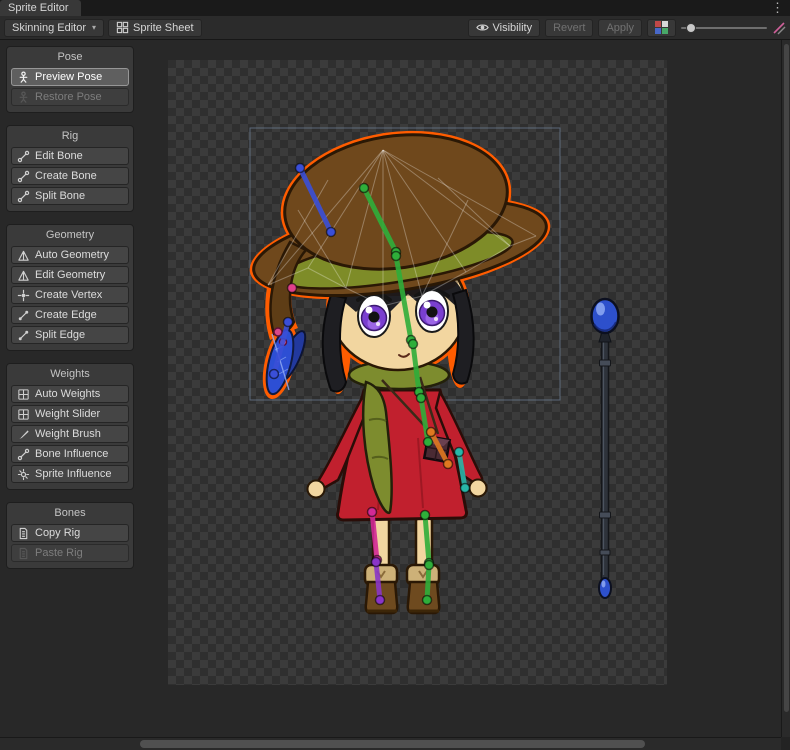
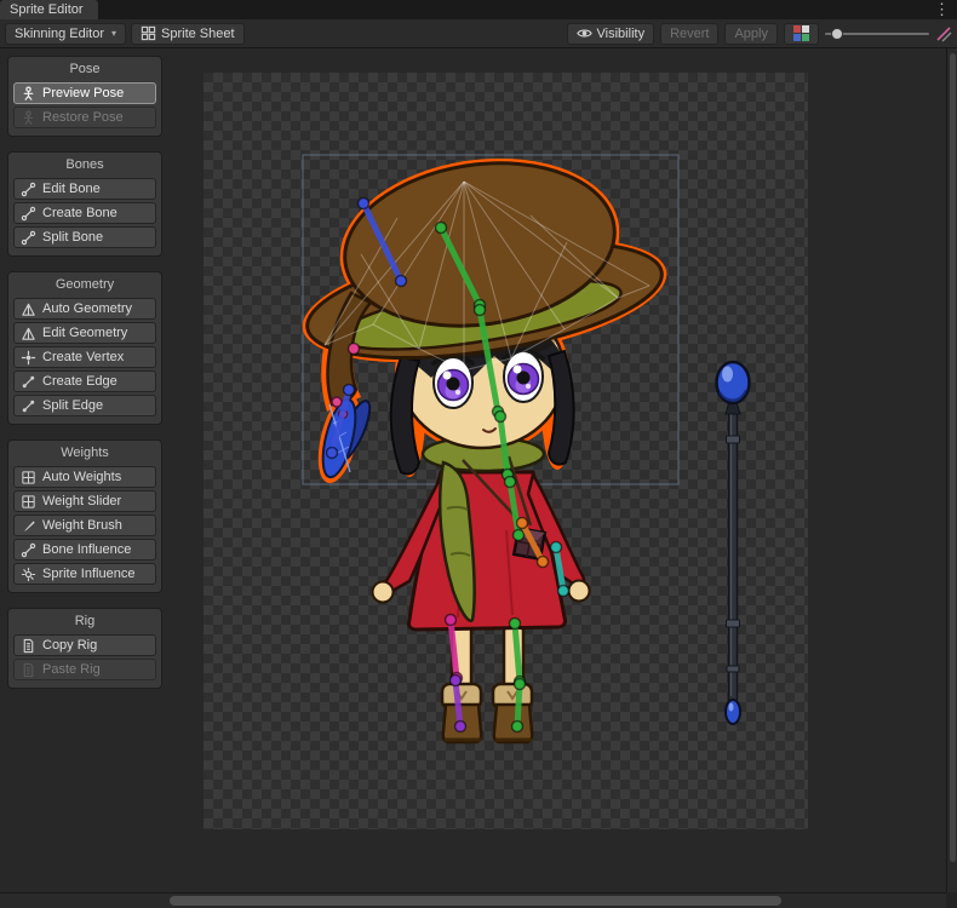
  Sprite Editor
  ⋮
  Skinning Editor
  ▾
  Sprite Sheet
  Visibility
  Revert
  Apply
  Pose
  Preview Pose
  Restore Pose
- Rig
+ Bones
  Edit Bone
  Create Bone
  Split Bone
  Geometry
  Auto Geometry
  Edit Geometry
  Create Vertex
  Create Edge
  Split Edge
  Weights
  Auto Weights
  Weight Slider
  Weight Brush
  Bone Influence
  Sprite Influence
- Bones
+ Rig
  Copy Rig
  Paste Rig
